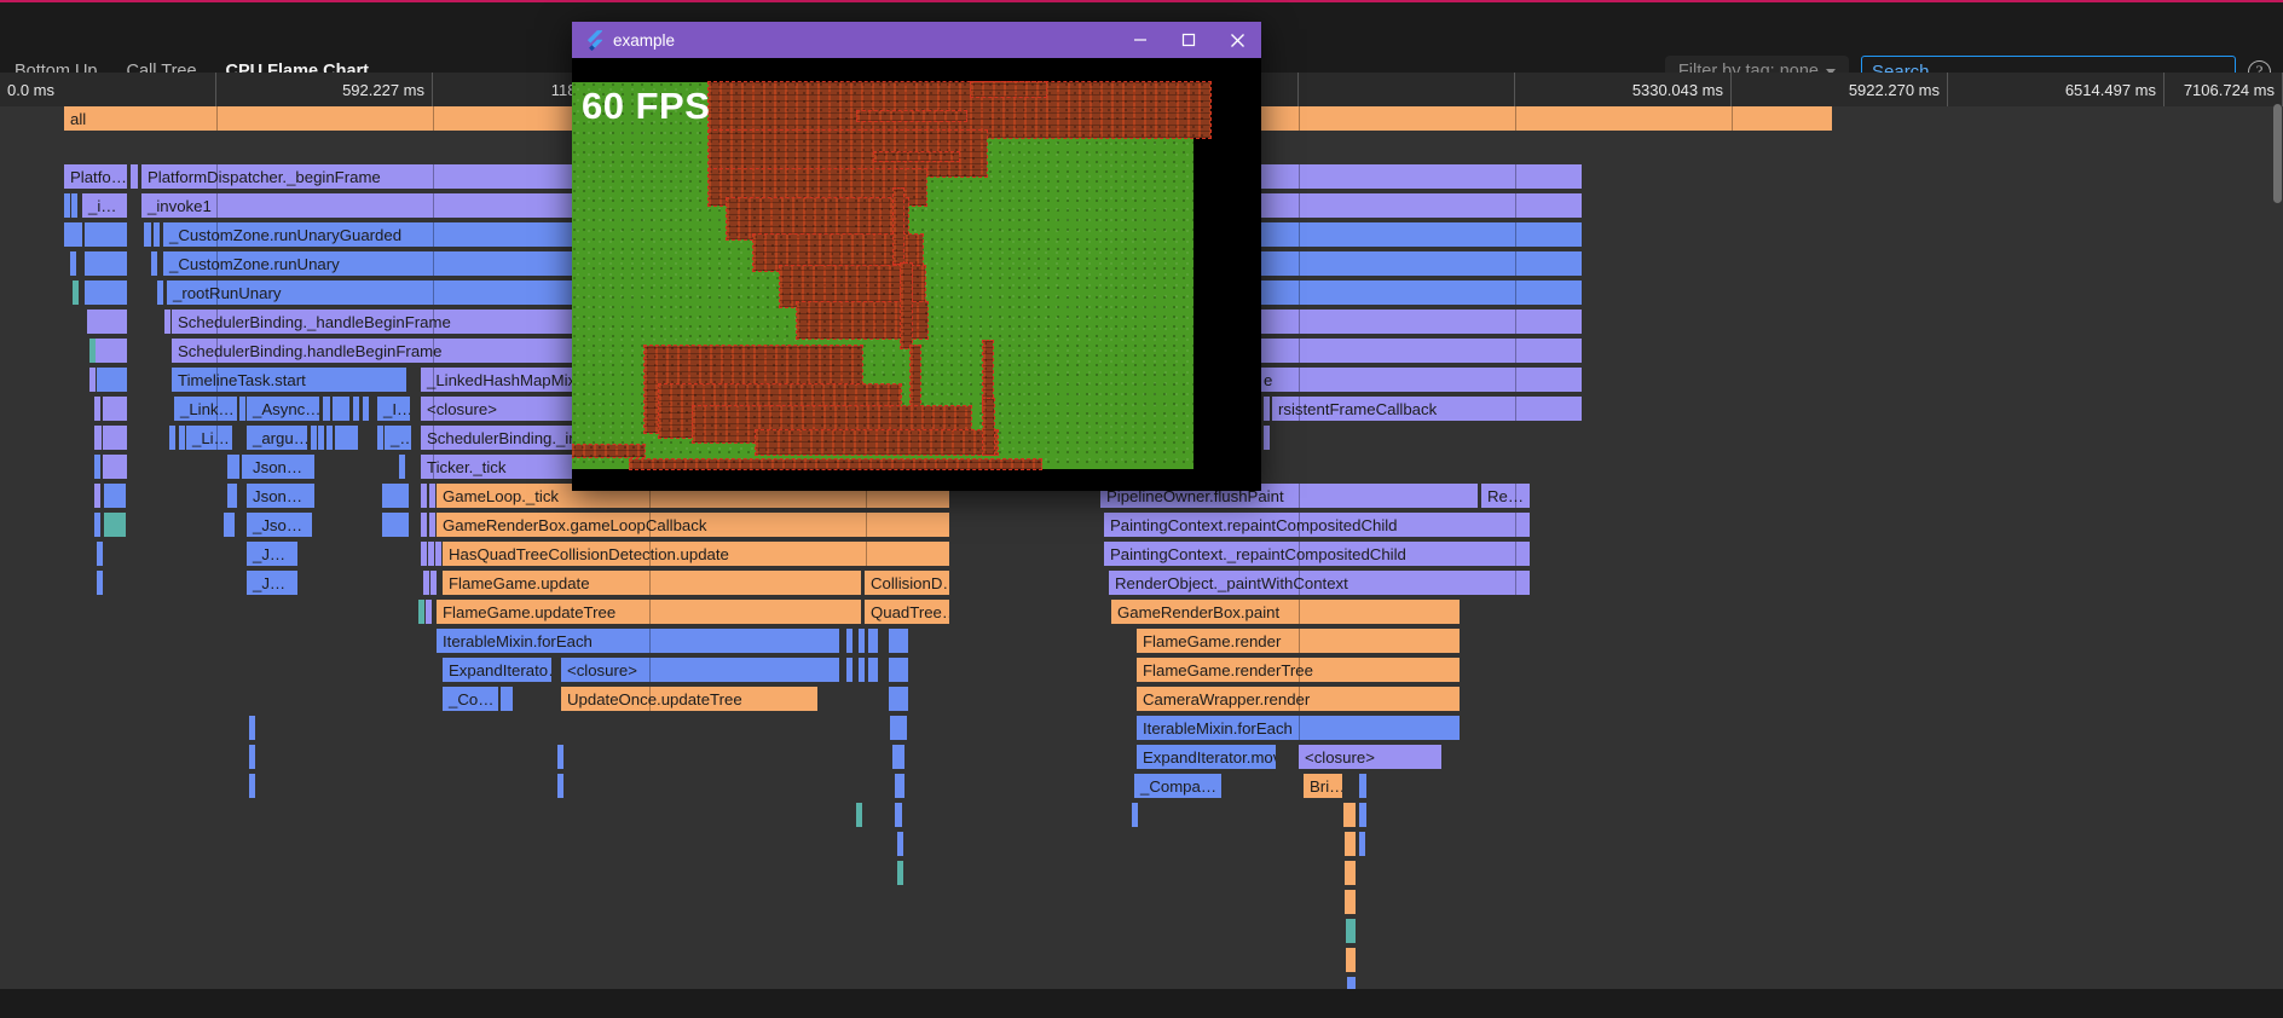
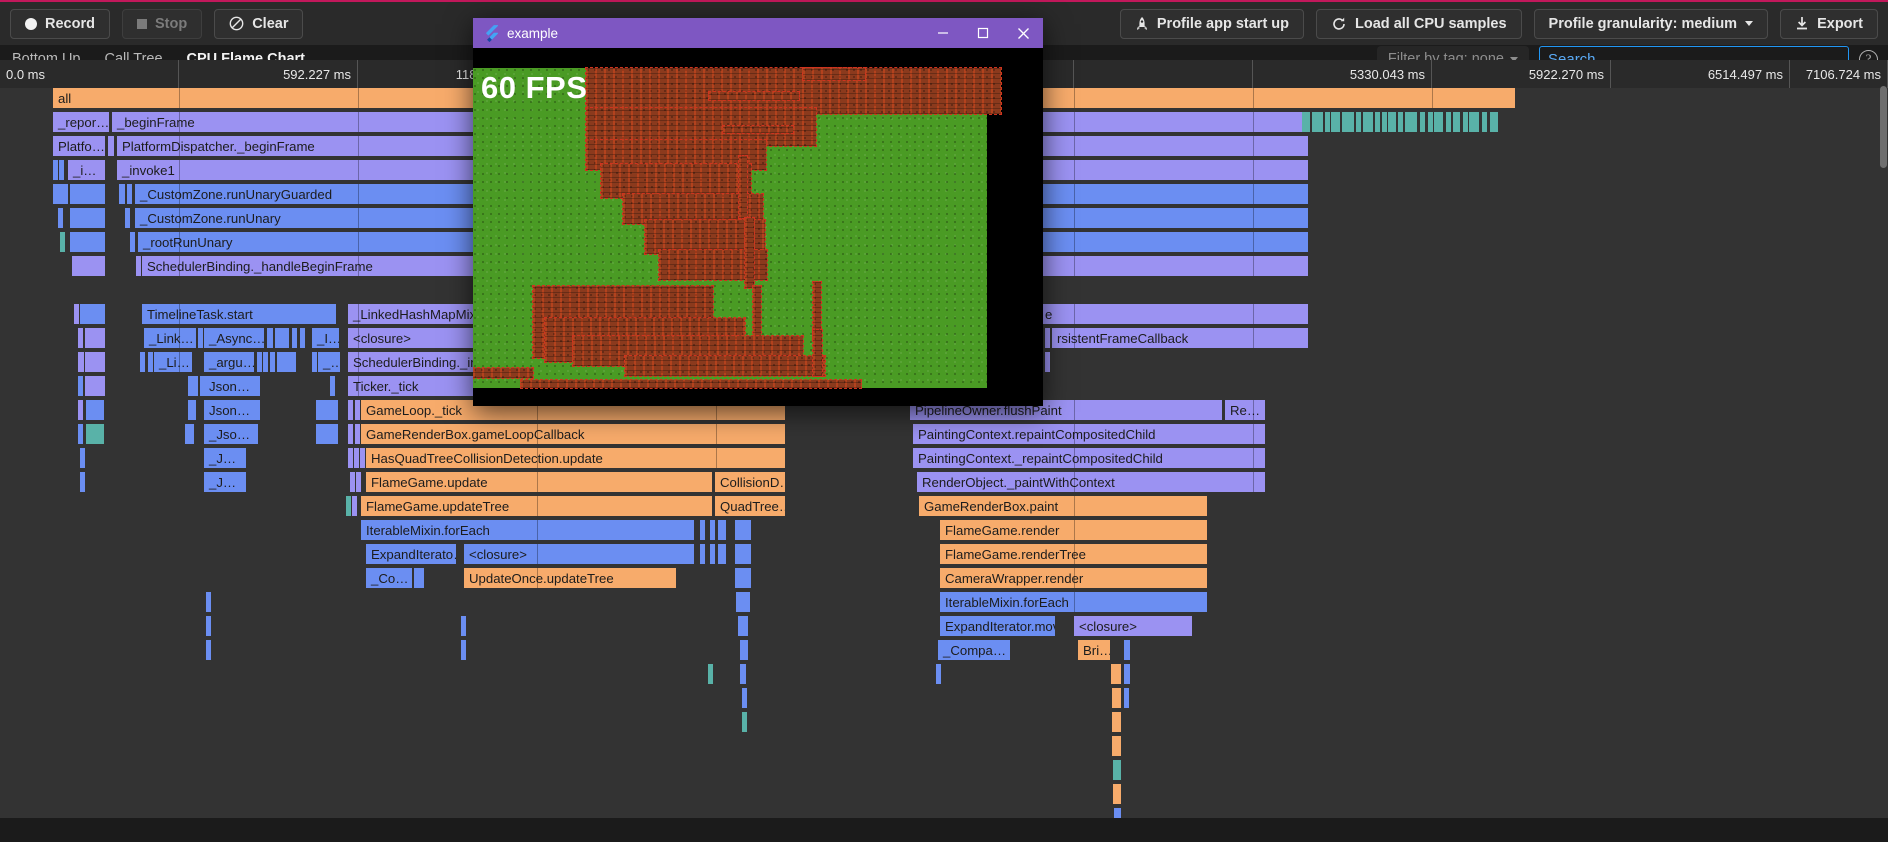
+ Record
+ Stop
+ Clear
+ Profile app start up
+ Load all CPU samples
+ Profile granularity: medium
+ Export
  Bottom Up
  Call Tree
  CPU Flame Chart
  Filter by tag: none
  Search
  ?
  0.0 ms
  592.227 ms
  5330.043 ms
  5922.270 ms
  6514.497 ms
  7106.724 ms
  all
+ _repor…
+ _beginFrame
  Platfo…
  PlatformDispatcher._beginFrame
  _i…
  _invoke1
  _CustomZone.runUnaryGuarded
  _CustomZone.runUnary
  _rootRunUnary
  SchedulerBinding._handleBeginFrame
- SchedulerBinding.handleBeginFrame
  TimelineTask.start
  _LinkedHashMapMi
  e
  _Link…
  _Async…
  _I…
  <closure>
  rsistentFrameCallback
  _Li…
  _argu…
  _…
  SchedulerBinding._i
  Json…
  Ticker._tick
  Json…
  GameLoop._tick
  PipelineOwner.flushPaint
  Re…
  _Jso…
  GameRenderBox.gameLoopCallback
  PaintingContext.repaintCompositedChild
  _J…
  HasQuadTreeCollisionDetection.update
  PaintingContext._repaintCompositedChild
  _J…
  FlameGame.update
  CollisionD
  RenderObject._paintWithContext
  FlameGame.updateTree
  QuadTree
  GameRenderBox.paint
  IterableMixin.forEach
  FlameGame.render
  ExpandIterato
  <closure>
  FlameGame.renderTree
  _Co…
  UpdateOnce.updateTree
  CameraWrapper.render
  IterableMixin.forEach
  ExpandIterator.mo
  <closure>
  _Compa…
  Bri…
  example
  60 FPS
